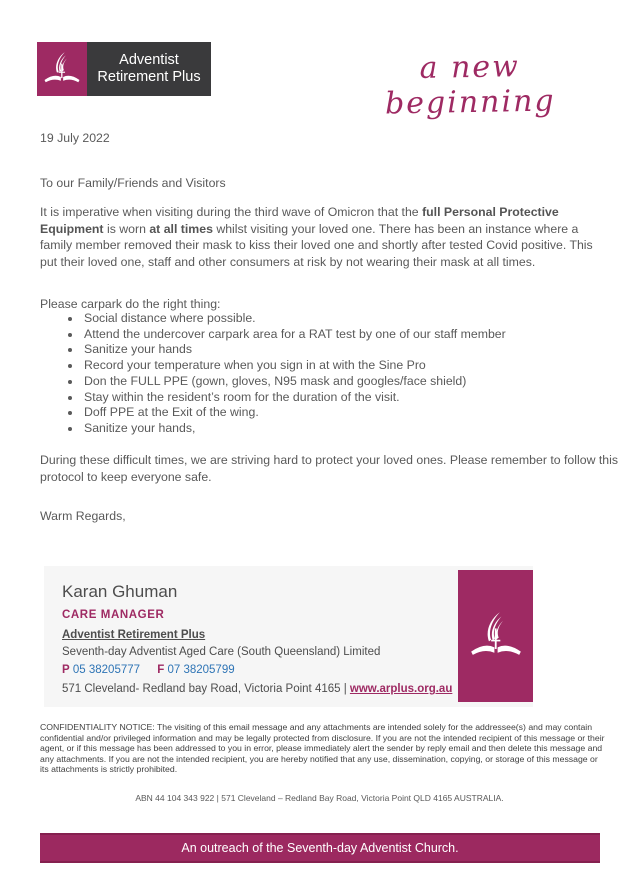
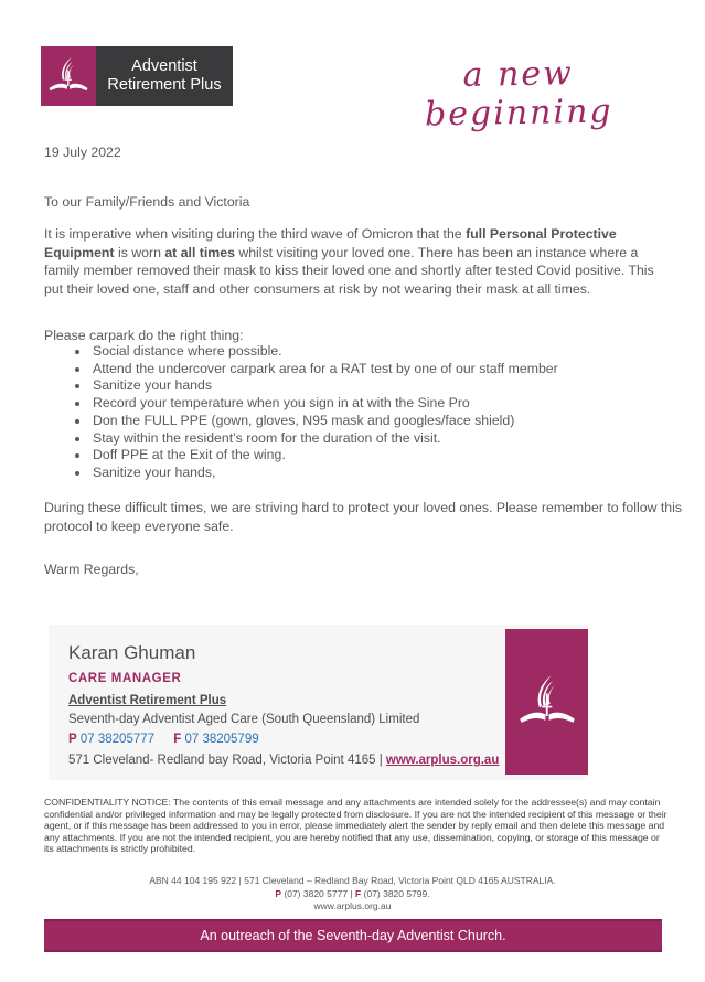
  Adventist
  Retirement Plus
  a new beginning
  19 July 2022
- To our Family/Friends and Visitors
+ To our Family/Friends and Victoria
  It is imperative when visiting during the third wave of Omicron that the full Personal Protective Equipment is worn at all times whilst visiting your loved one. There has been an instance where a family member removed their mask to kiss their loved one and shortly after tested Covid positive. This put their loved one, staff and other consumers at risk by not wearing their mask at all times.
  Please carpark do the right thing:
  Social distance where possible.
  Attend the undercover carpark area for a RAT test by one of our staff member
  Sanitize your hands
  Record your temperature when you sign in at with the Sine Pro
  Don the FULL PPE (gown, gloves, N95 mask and googles/face shield)
  Stay within the resident’s room for the duration of the visit.
  Doff PPE at the Exit of the wing.
  Sanitize your hands,
  During these difficult times, we are striving hard to protect your loved ones. Please remember to follow this protocol to keep everyone safe.
  Warm Regards,
  Karan Ghuman
  CARE MANAGER
  Adventist Retirement Plus
  Seventh-day Adventist Aged Care (South Queensland) Limited
- P 05 38205777 F 07 38205799
+ P 07 38205777 F 07 38205799
  571 Cleveland- Redland bay Road, Victoria Point 4165 | www.arplus.org.au
- CONFIDENTIALITY NOTICE: The visiting of this email message and any attachments are intended solely for the addressee(s) and may contain confidential and/or privileged information and may be legally protected from disclosure. If you are not the intended recipient of this message or their agent, or if this message has been addressed to you in error, please immediately alert the sender by reply email and then delete this message and any attachments. If you are not the intended recipient, you are hereby notified that any use, dissemination, copying, or storage of this message or its attachments is strictly prohibited.
+ CONFIDENTIALITY NOTICE: The contents of this email message and any attachments are intended solely for the addressee(s) and may contain confidential and/or privileged information and may be legally protected from disclosure. If you are not the intended recipient of this message or their agent, or if this message has been addressed to you in error, please immediately alert the sender by reply email and then delete this message and any attachments. If you are not the intended recipient, you are hereby notified that any use, dissemination, copying, or storage of this message or its attachments is strictly prohibited.
- ABN 44 104 343 922 | 571 Cleveland – Redland Bay Road, Victoria Point QLD 4165 AUSTRALIA.
+ ABN 44 104 195 922 | 571 Cleveland – Redland Bay Road, Victoria Point QLD 4165 AUSTRALIA.
+ P (07) 3820 5777 | F (07) 3820 5799.
+ www.arplus.org.au
  An outreach of the Seventh-day Adventist Church.
